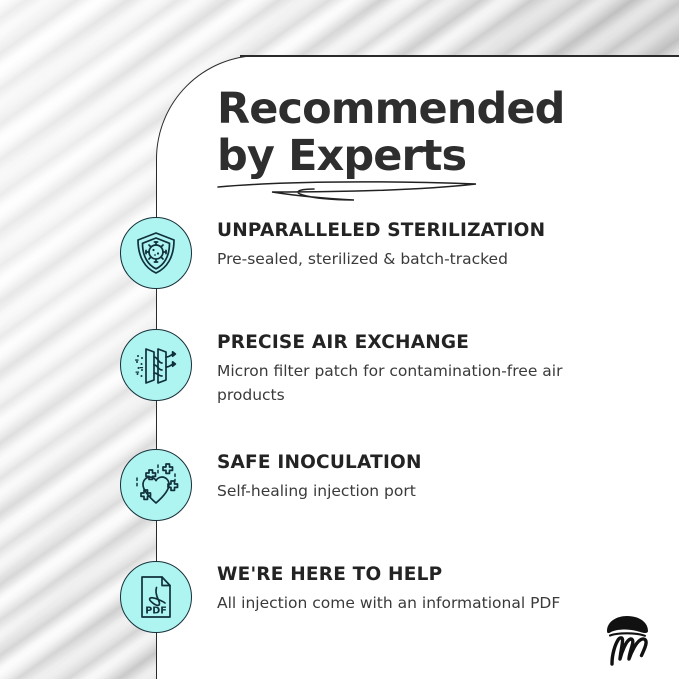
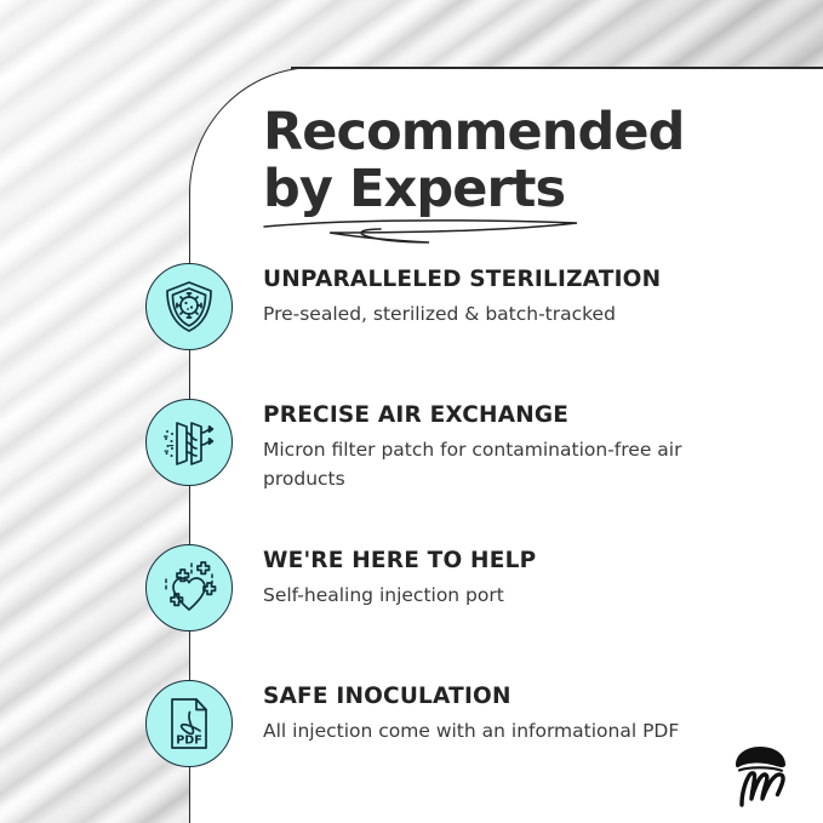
  Recommended
  by Experts
  UNPARALLELED STERILIZATION
  Pre-sealed, sterilized & batch-tracked
  PRECISE AIR EXCHANGE
  Micron filter patch for contamination-free air products
- SAFE INOCULATION
+ WE'RE HERE TO HELP
  Self-healing injection port
  PDF
- WE'RE HERE TO HELP
+ SAFE INOCULATION
  All injection come with an informational PDF
